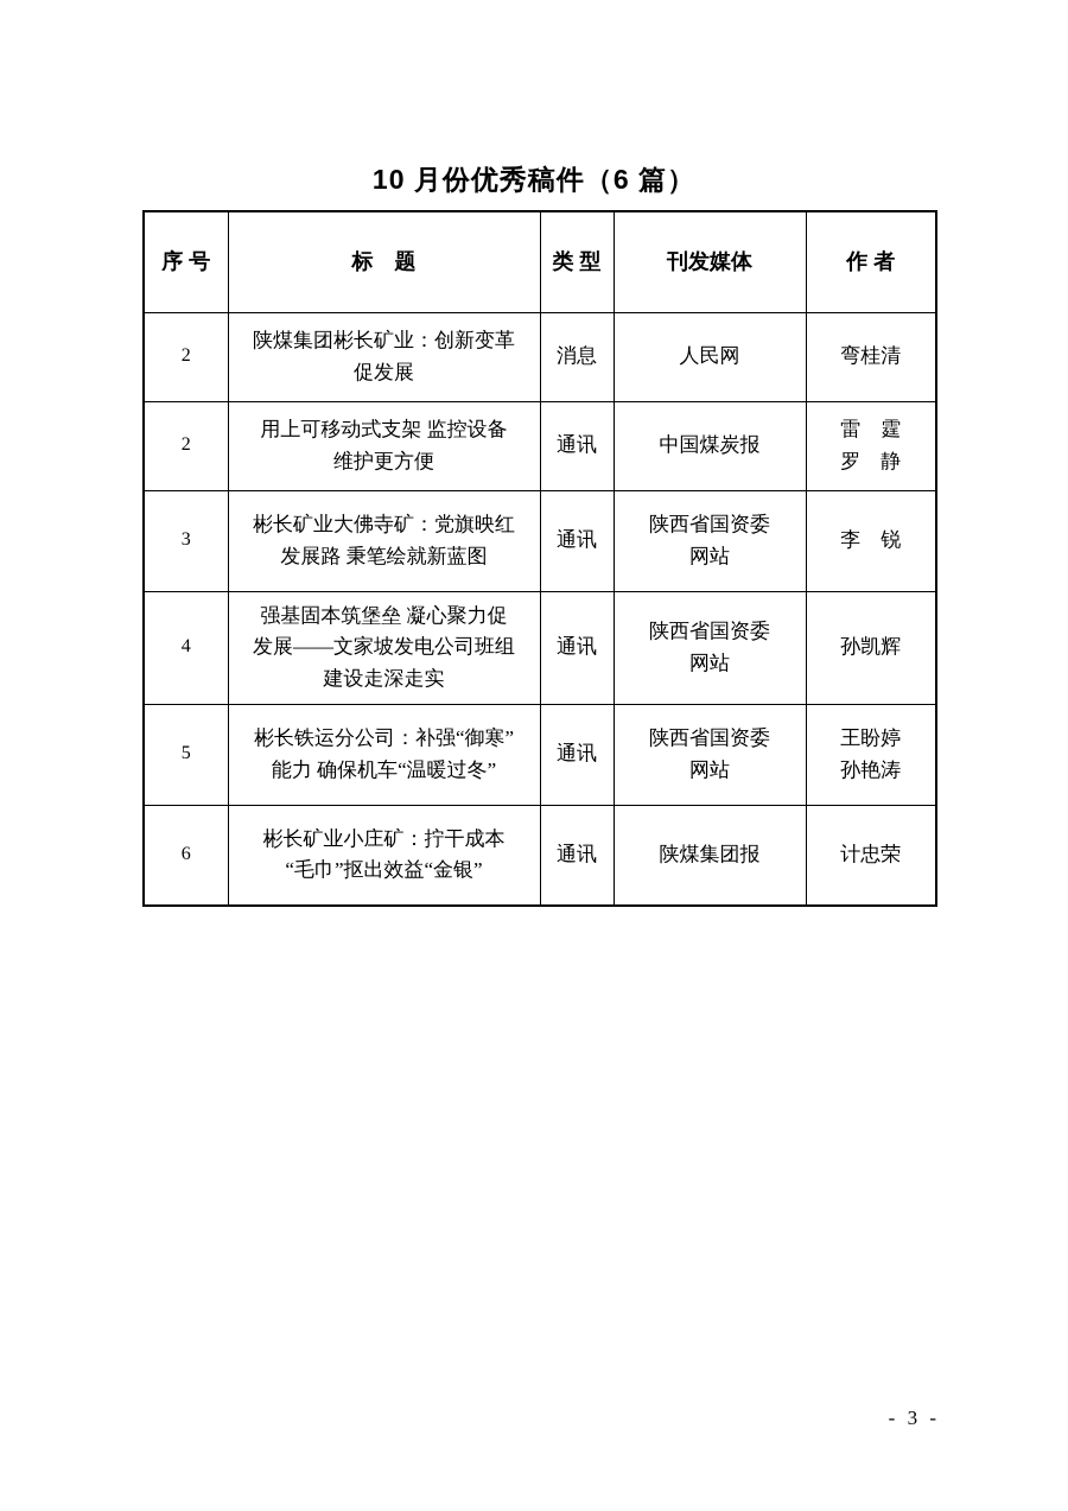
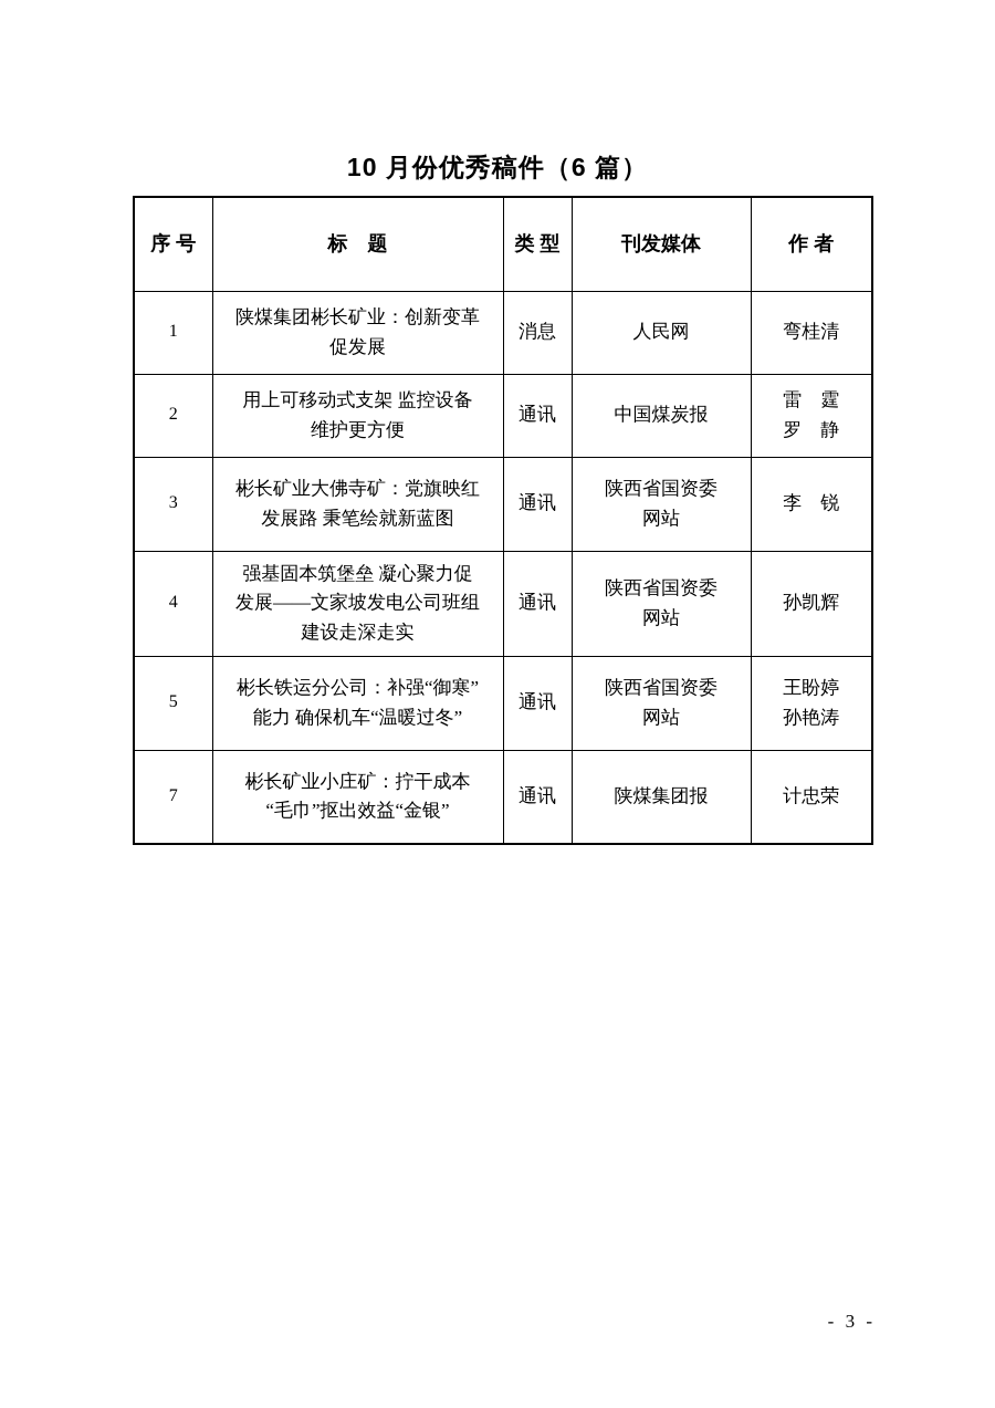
  10 月份优秀稿件（6 篇）
  序 号	标 题	类 型	刊发媒体	作 者
- 2	陕煤集团彬长矿业：创新变革 促发展	消息	人民网	弯桂清
+ 1	陕煤集团彬长矿业：创新变革 促发展	消息	人民网	弯桂清
  2	用上可移动式支架 监控设备 维护更方便	通讯	中国煤炭报	雷 霆 罗 静
  3	彬长矿业大佛寺矿：党旗映红 发展路 秉笔绘就新蓝图	通讯	陕西省国资委 网站	李 锐
  4	强基固本筑堡垒 凝心聚力促 发展——文家坡发电公司班组 建设走深走实	通讯	陕西省国资委 网站	孙凯辉
  5	彬长铁运分公司：补强“御寒” 能力 确保机车“温暖过冬”	通讯	陕西省国资委 网站	王盼婷 孙艳涛
- 6	彬长矿业小庄矿：拧干成本 “毛巾”抠出效益“金银”	通讯	陕煤集团报	计忠荣
+ 7	彬长矿业小庄矿：拧干成本 “毛巾”抠出效益“金银”	通讯	陕煤集团报	计忠荣
  - 3 -
